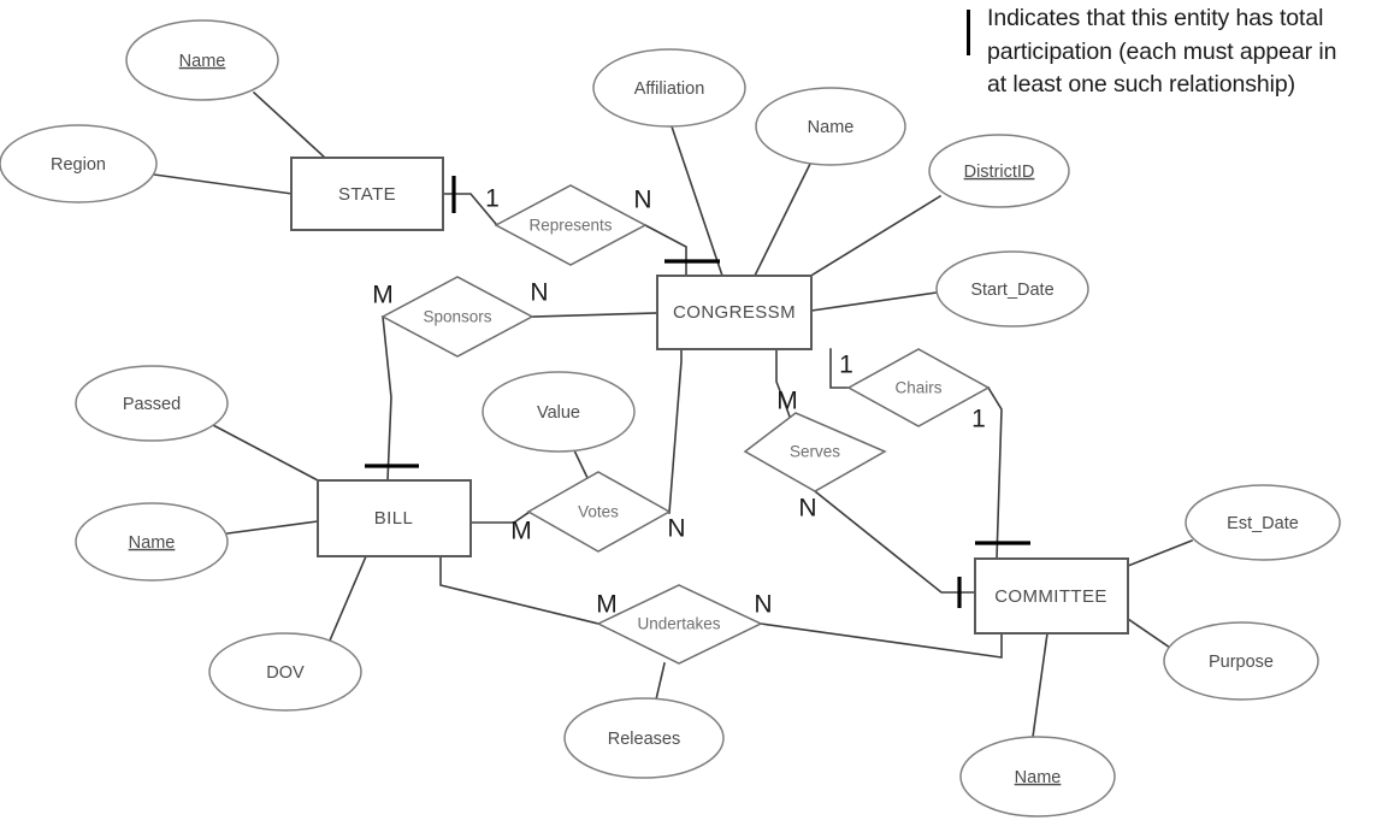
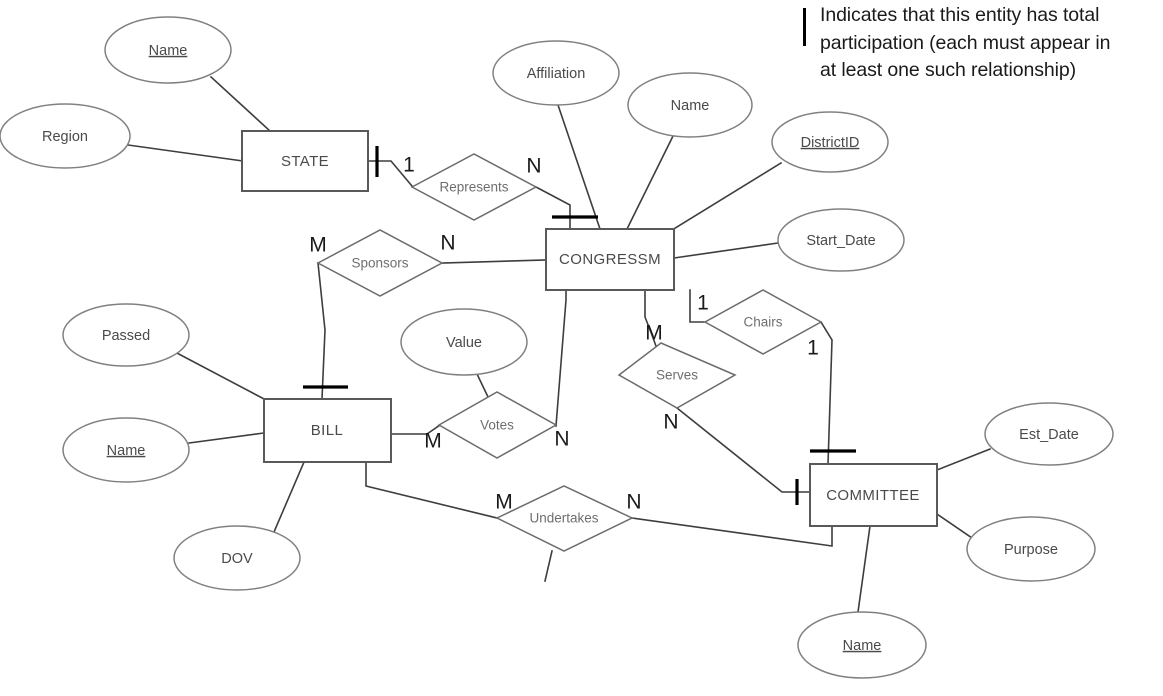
  Name
  Region
  Affiliation
  Name
  DistrictID
  Start_Date
  Passed
  Name
  DOV
  Value
- Releases
  Est_Date
  Purpose
  Name
  Represents
  Sponsors
  Votes
  Chairs
  Serves
  Undertakes
  STATE
  CONGRESSM
  BILL
  COMMITTEE
  1
  N
  M
  N
  M
  N
  1
  1
  M
  N
  M
  N
  Indicates that this entity has total
  participation (each must appear in
  at least one such relationship)
